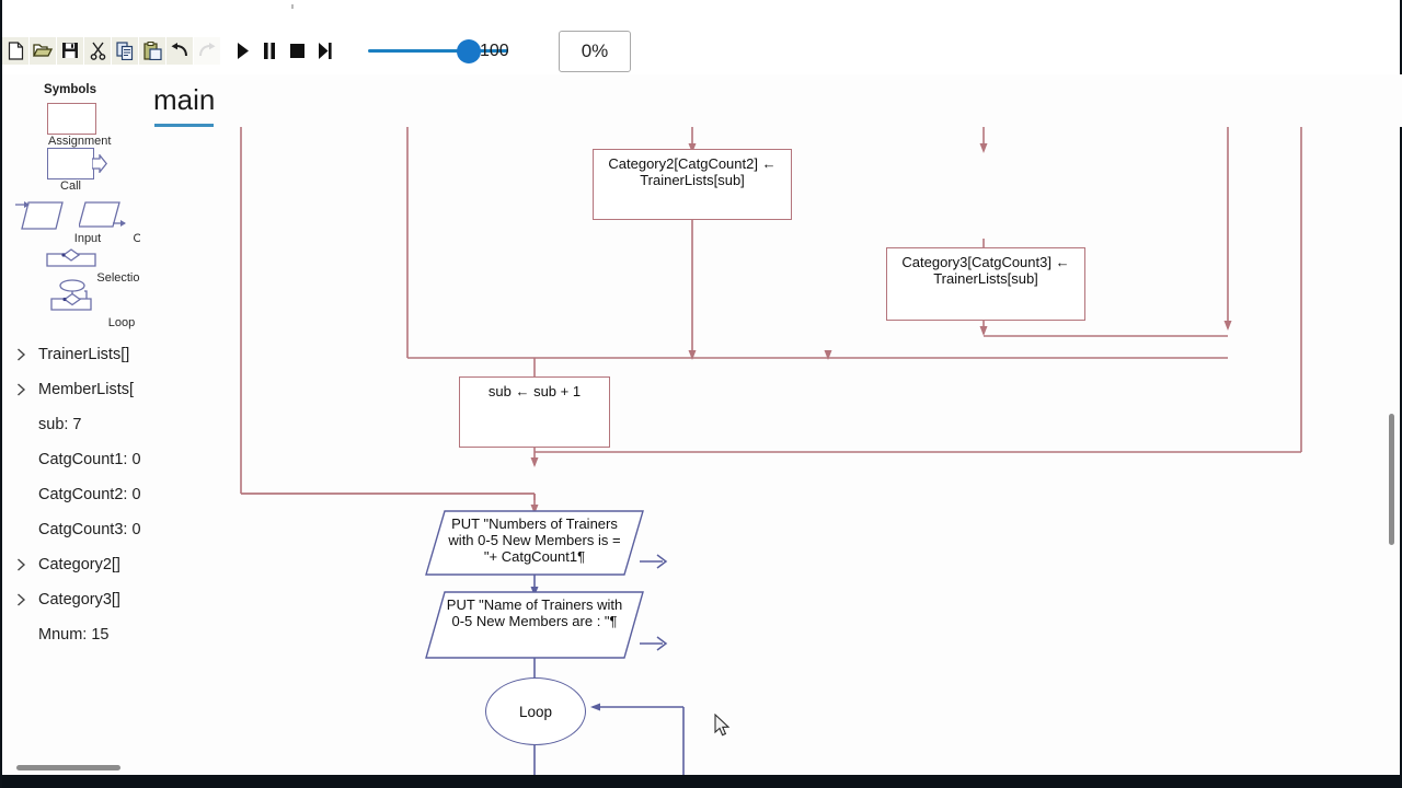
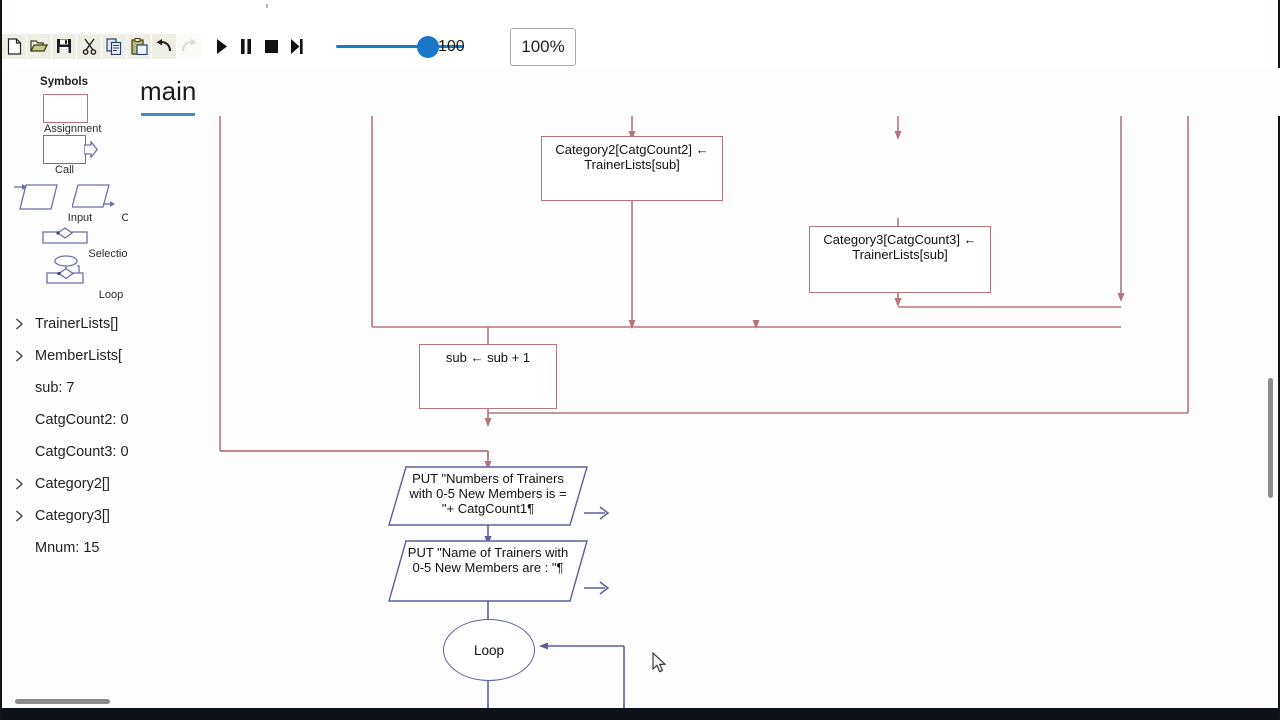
  100
- 0%
+ 100%
  Symbols
  Assignment
  Call
  Input
  Selectio
  Loop
  TrainerLists[]
  MemberLists[
  sub: 7
- CatgCount1: 0
  CatgCount2: 0
  CatgCount3: 0
  Category2[]
  Category3[]
  Mnum: 15
  main
  Category2[CatgCount2] ← TrainerLists[sub]
  Category3[CatgCount3] ← TrainerLists[sub]
  sub ← sub + 1
  PUT "Numbers of Trainers with 0-5 New Members is = "+ CatgCount1¶
  PUT "Name of Trainers with 0-5 New Members are : "¶
  Loop
